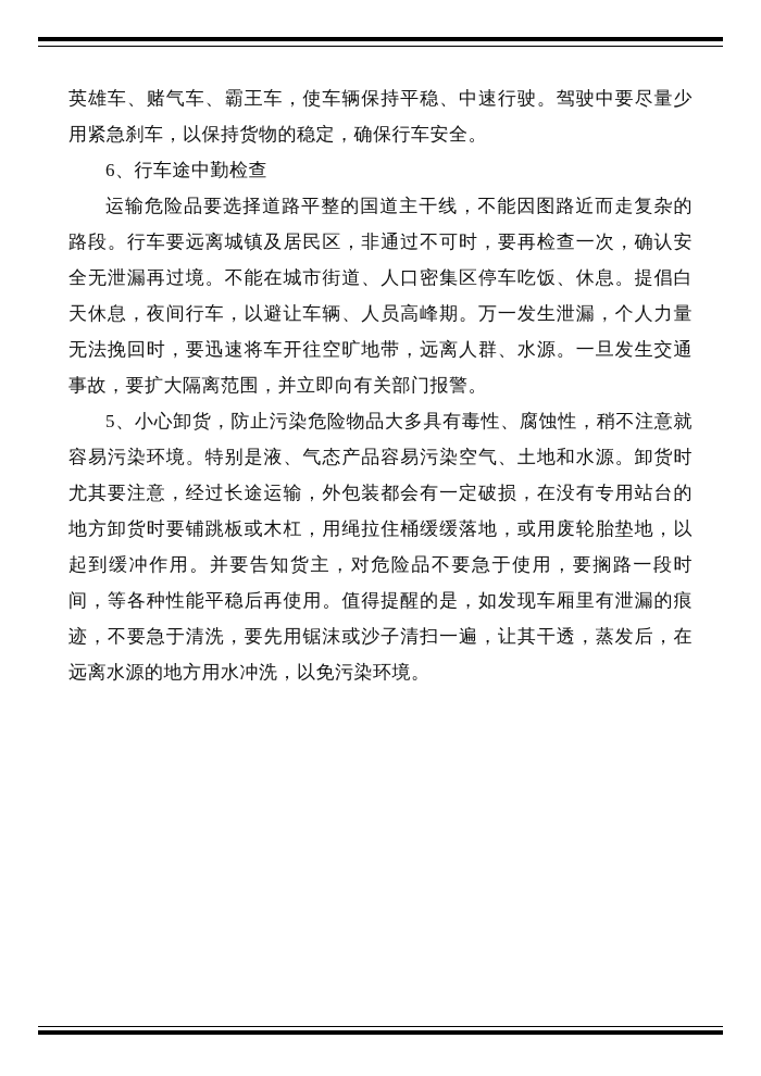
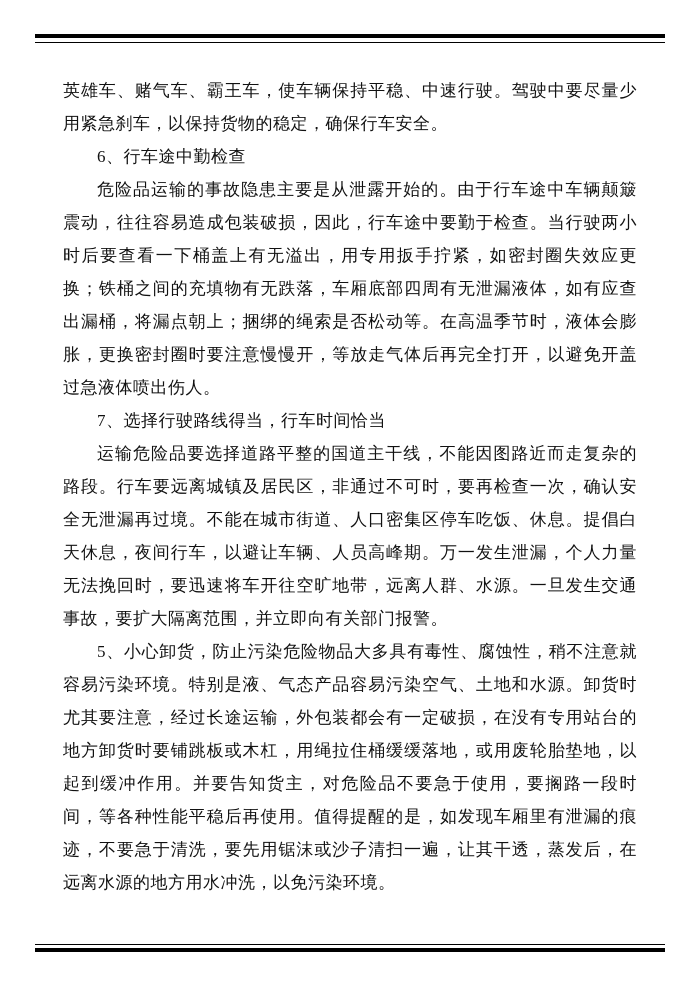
  英雄车、赌气车、霸王车，使车辆保持平稳、中速行驶。驾驶中要尽量少用紧急刹车，以保持货物的稳定，确保行车安全。
  6、行车途中勤检查
+ 危险品运输的事故隐患主要是从泄露开始的。由于行车途中车辆颠簸震动，往往容易造成包装破损，因此，行车途中要勤于检查。当行驶两小时后要查看一下桶盖上有无溢出，用专用扳手拧紧，如密封圈失效应更换；铁桶之间的充填物有无跌落，车厢底部四周有无泄漏液体，如有应查出漏桶，将漏点朝上；捆绑的绳索是否松动等。在高温季节时，液体会膨胀，更换密封圈时要注意慢慢开，等放走气体后再完全打开，以避免开盖过急液体喷出伤人。
+ 7、选择行驶路线得当，行车时间恰当
  运输危险品要选择道路平整的国道主干线，不能因图路近而走复杂的路段。行车要远离城镇及居民区，非通过不可时，要再检查一次，确认安全无泄漏再过境。不能在城市街道、人口密集区停车吃饭、休息。提倡白天休息，夜间行车，以避让车辆、人员高峰期。万一发生泄漏，个人力量无法挽回时，要迅速将车开往空旷地带，远离人群、水源。一旦发生交通事故，要扩大隔离范围，并立即向有关部门报警。
  5、小心卸货，防止污染危险物品大多具有毒性、腐蚀性，稍不注意就容易污染环境。特别是液、气态产品容易污染空气、土地和水源。卸货时尤其要注意，经过长途运输，外包装都会有一定破损，在没有专用站台的地方卸货时要铺跳板或木杠，用绳拉住桶缓缓落地，或用废轮胎垫地，以起到缓冲作用。并要告知货主，对危险品不要急于使用，要搁路一段时间，等各种性能平稳后再使用。值得提醒的是，如发现车厢里有泄漏的痕迹，不要急于清洗，要先用锯沫或沙子清扫一遍，让其干透，蒸发后，在远离水源的地方用水冲洗，以免污染环境。
